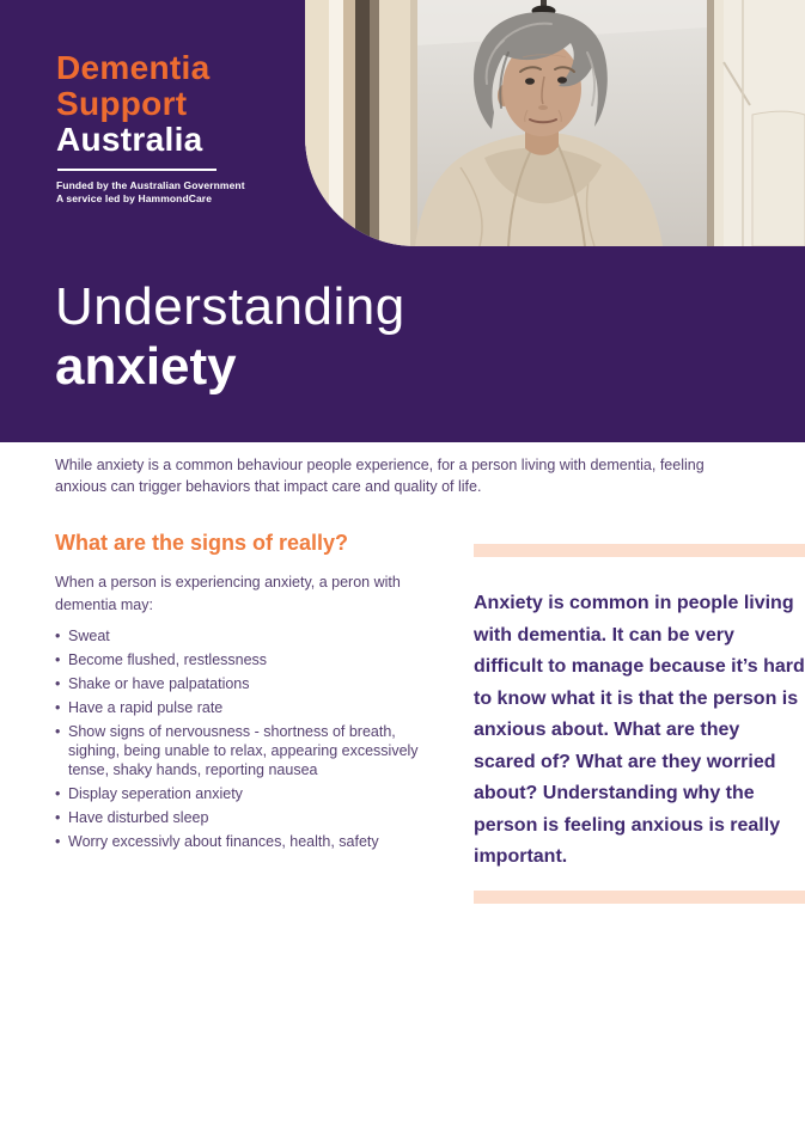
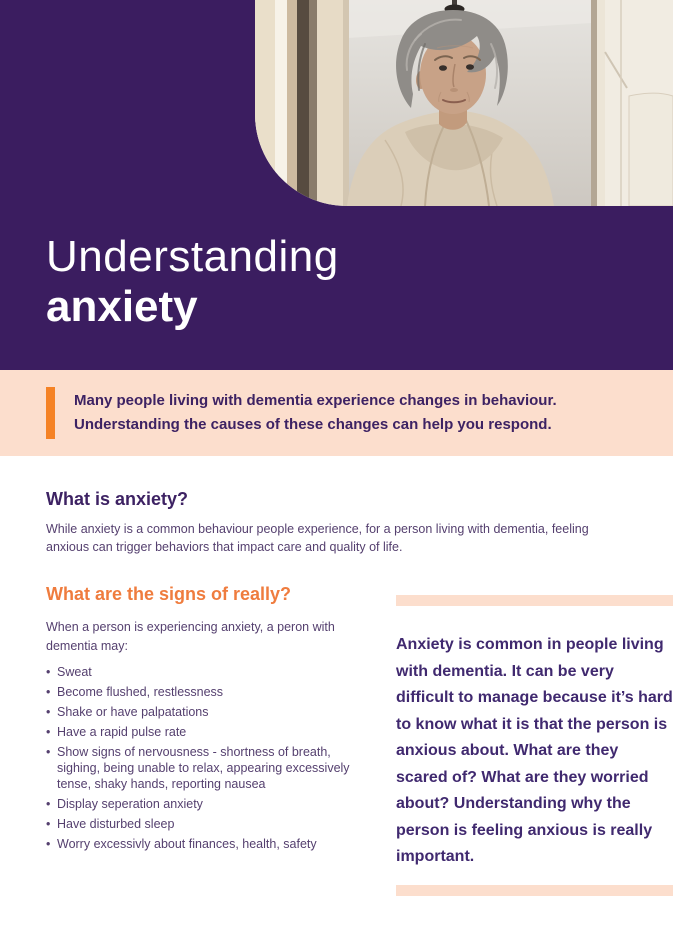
- Dementia
- Support
- Australia
- Funded by the Australian Government
- A service led by HammondCare
  Understanding
  anxiety
+ Many people living with dementia experience changes in behaviour.
+ Understanding the causes of these changes can help you respond.
+ What is anxiety?
  While anxiety is a common behaviour people experience, for a person living with dementia, feeling anxious can trigger behaviors that impact care and quality of life.
  What are the signs of really?
  When a person is experiencing anxiety, a peron with dementia may:
  •
  Sweat
  •
  Become flushed, restlessness
  •
  Shake or have palpatations
  •
  Have a rapid pulse rate
  •
  Show signs of nervousness - shortness of breath, sighing, being unable to relax, appearing excessively tense, shaky hands, reporting nausea
  •
  Display seperation anxiety
  •
  Have disturbed sleep
  •
  Worry excessivly about finances, health, safety
  Anxiety is common in people living with dementia. It can be very difficult to manage because it’s hard to know what it is that the person is anxious about. What are they scared of? What are they worried about? Understanding why the person is feeling anxious is really important.
